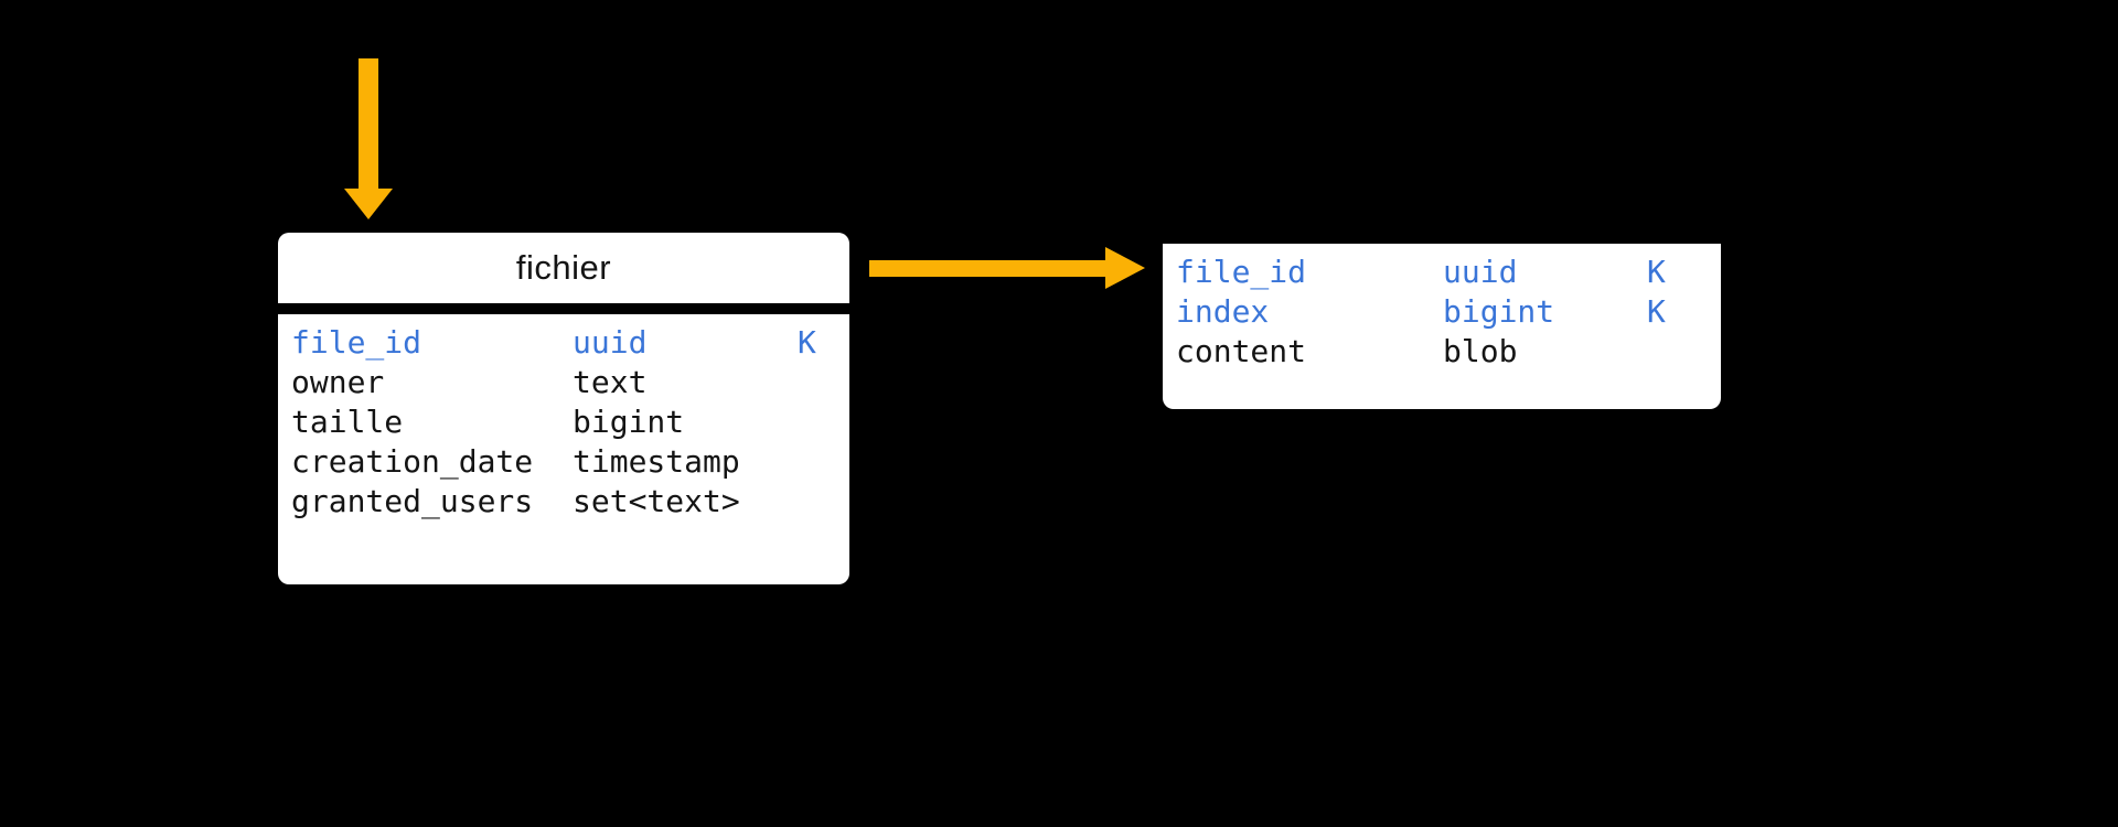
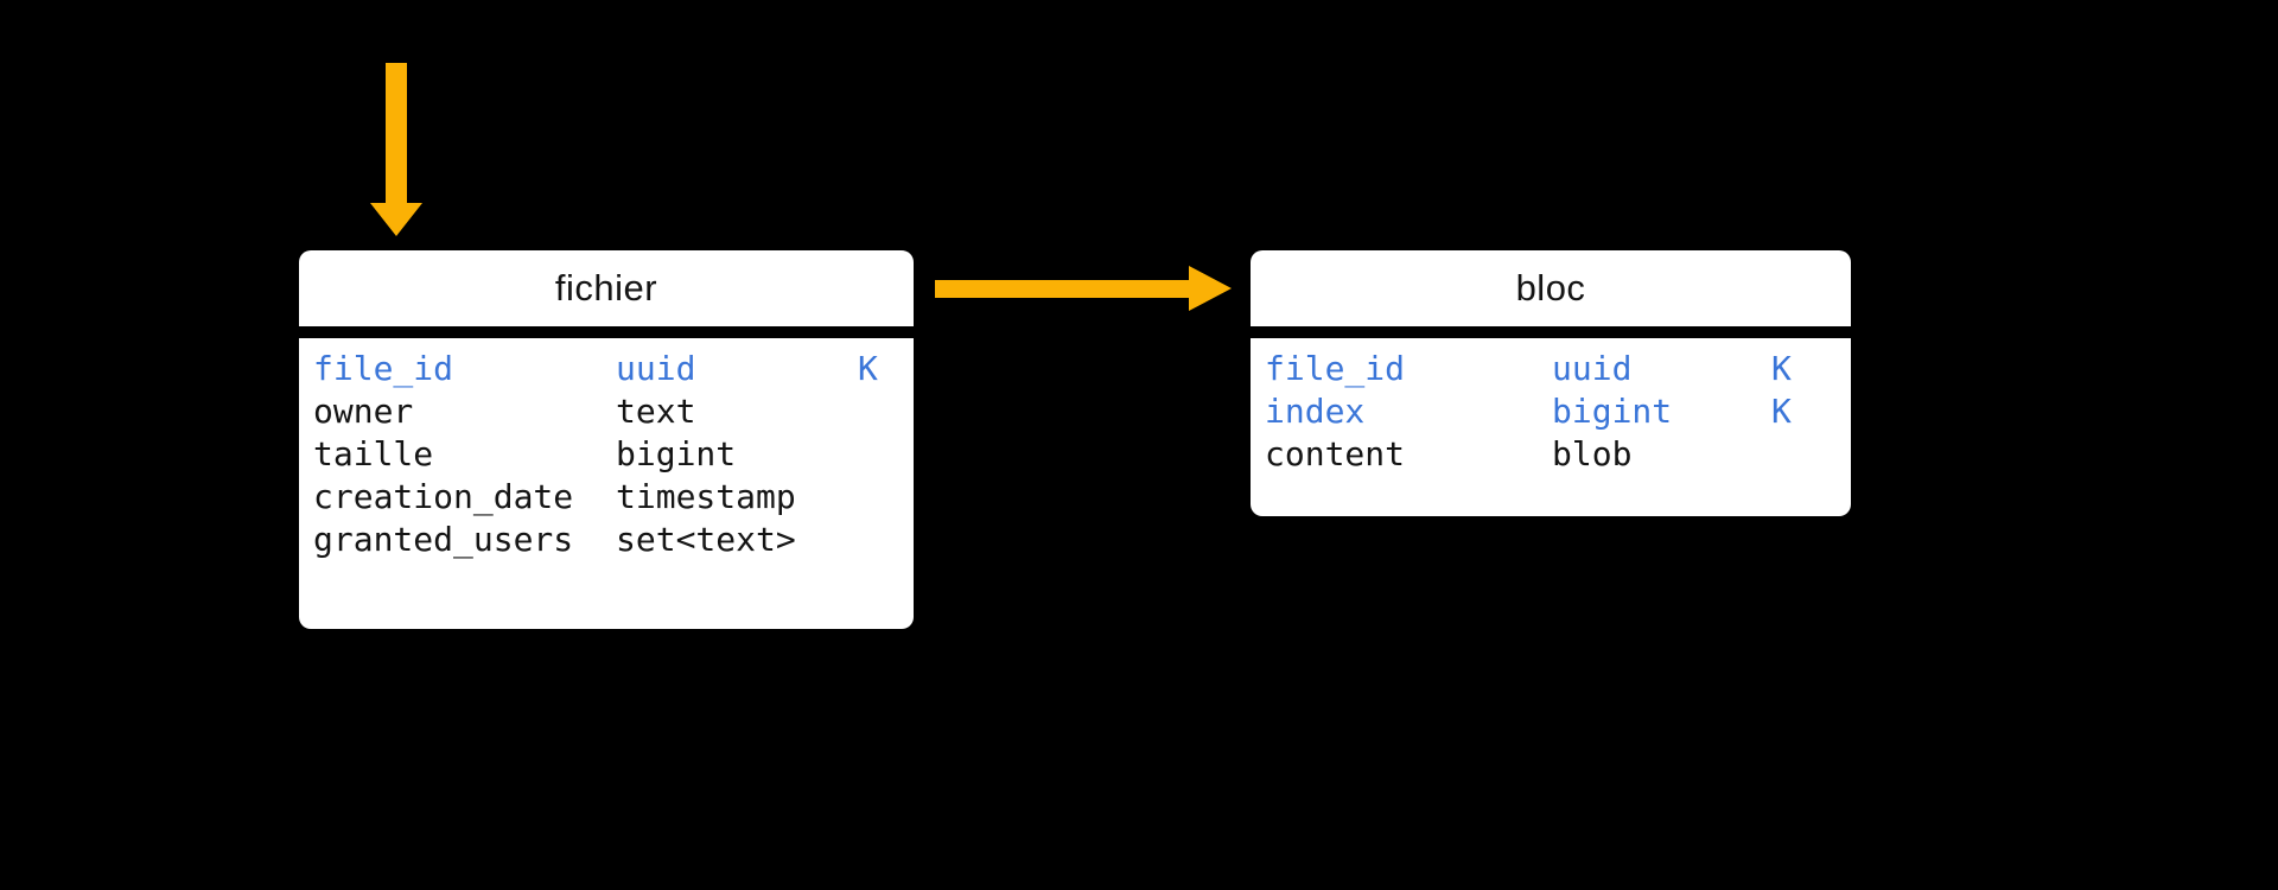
  fichier
  file_id
  uuid
  K
  owner
  text
  taille
  bigint
  creation_date
  timestamp
  granted_users
  set<text>
+ bloc
  file_id
  uuid
  K
  index
  bigint
  K
  content
  blob
